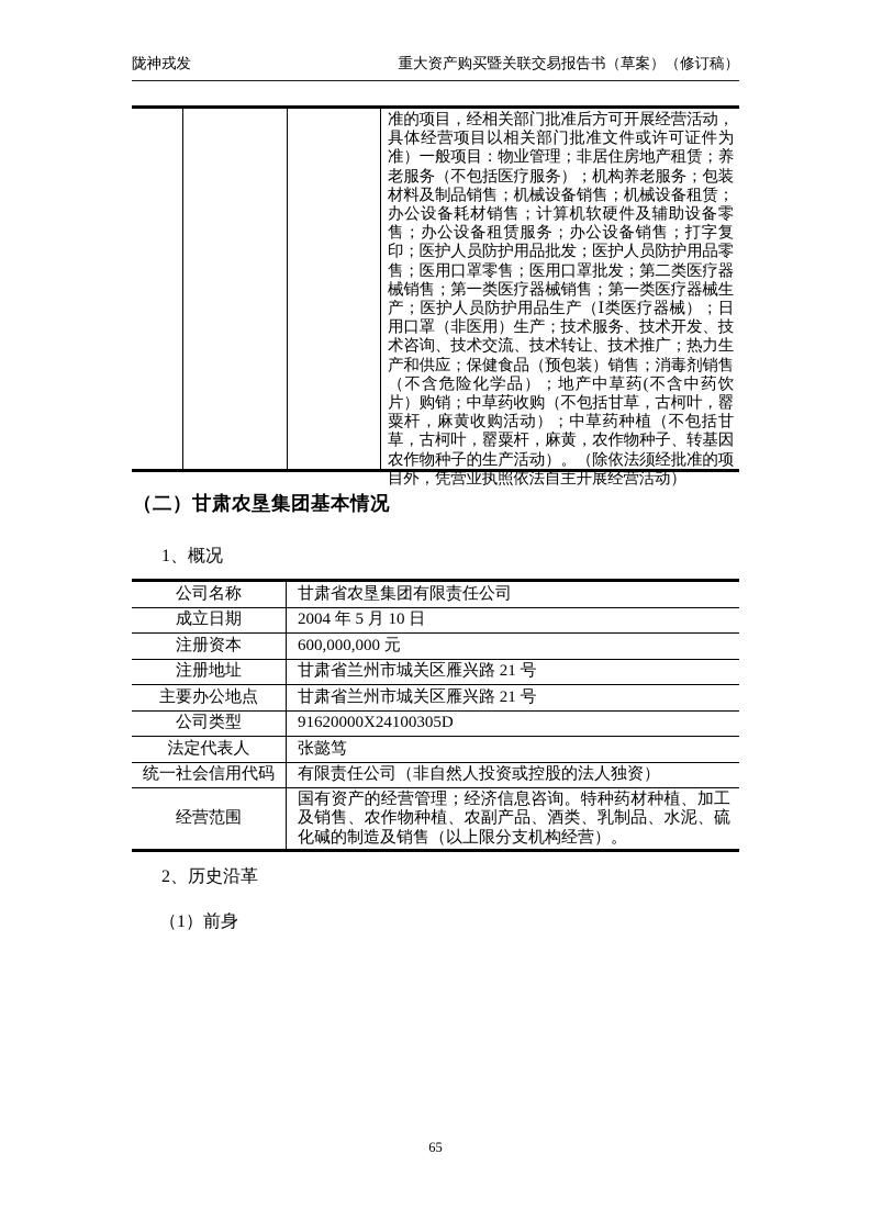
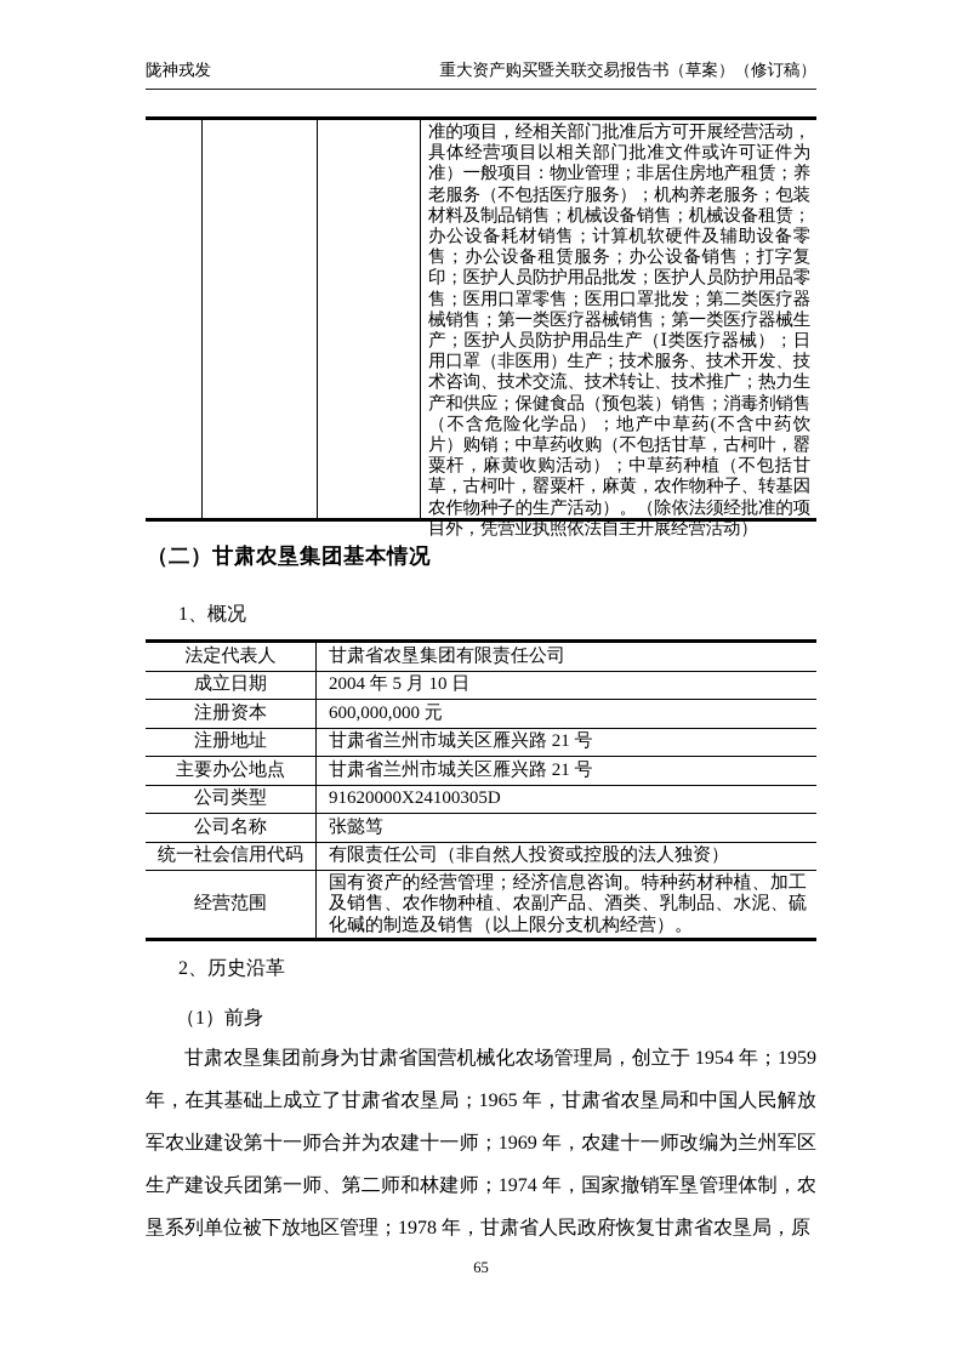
  陇神戎发
  重大资产购买暨关联交易报告书（草案）（修订稿）
  准的项目，经相关部门批准后方可开展经营活动，具体经营项目以相关部门批准文件或许可证件为准）一般项目：物业管理；非居住房地产租赁；养老服务（不包括医疗服务）；机构养老服务；包装材料及制品销售；机械设备销售；机械设备租赁；办公设备耗材销售；计算机软硬件及辅助设备零售；办公设备租赁服务；办公设备销售；打字复印；医护人员防护用品批发；医护人员防护用品零售；医用口罩零售；医用口罩批发；第二类医疗器械销售；第一类医疗器械销售；第一类医疗器械生产；医护人员防护用品生产（Ⅰ类医疗器械）；日用口罩（非医用）生产；技术服务、技术开发、技术咨询、技术交流、技术转让、技术推广；热力生产和供应；保健食品（预包装）销售；消毒剂销售（不含危险化学品）；地产中草药(不含中药饮片）购销；中草药收购（不包括甘草，古柯叶，罂粟杆，麻黄收购活动）；中草药种植（不包括甘草，古柯叶，罂粟杆，麻黄，农作物种子、转基因农作物种子的生产活动）。（除依法须经批准的项目外，凭营业执照依法自主开展经营活动）
  （二）甘肃农垦集团基本情况
  1、概况
- 公司名称
+ 法定代表人
  甘肃省农垦集团有限责任公司
  成立日期
  2004 年 5 月 10 日
  注册资本
  600,000,000 元
  注册地址
  甘肃省兰州市城关区雁兴路 21 号
  主要办公地点
  甘肃省兰州市城关区雁兴路 21 号
  公司类型
  91620000X24100305D
- 法定代表人
+ 公司名称
  张懿笃
  统一社会信用代码
  有限责任公司（非自然人投资或控股的法人独资）
  经营范围
  国有资产的经营管理；经济信息咨询。特种药材种植、加工及销售、农作物种植、农副产品、酒类、乳制品、水泥、硫化碱的制造及销售（以上限分支机构经营）。
  2、历史沿革
  （1）前身
+ 甘肃农垦集团前身为甘肃省国营机械化农场管理局，创立于 1954 年；1959 年，在其基础上成立了甘肃省农垦局；1965 年，甘肃省农垦局和中国人民解放军农业建设第十一师合并为农建十一师；1969 年，农建十一师改编为兰州军区生产建设兵团第一师、第二师和林建师；1974 年，国家撤销军垦管理体制，农垦系列单位被下放地区管理；1978 年，甘肃省人民政府恢复甘肃省农垦局，原
  65
